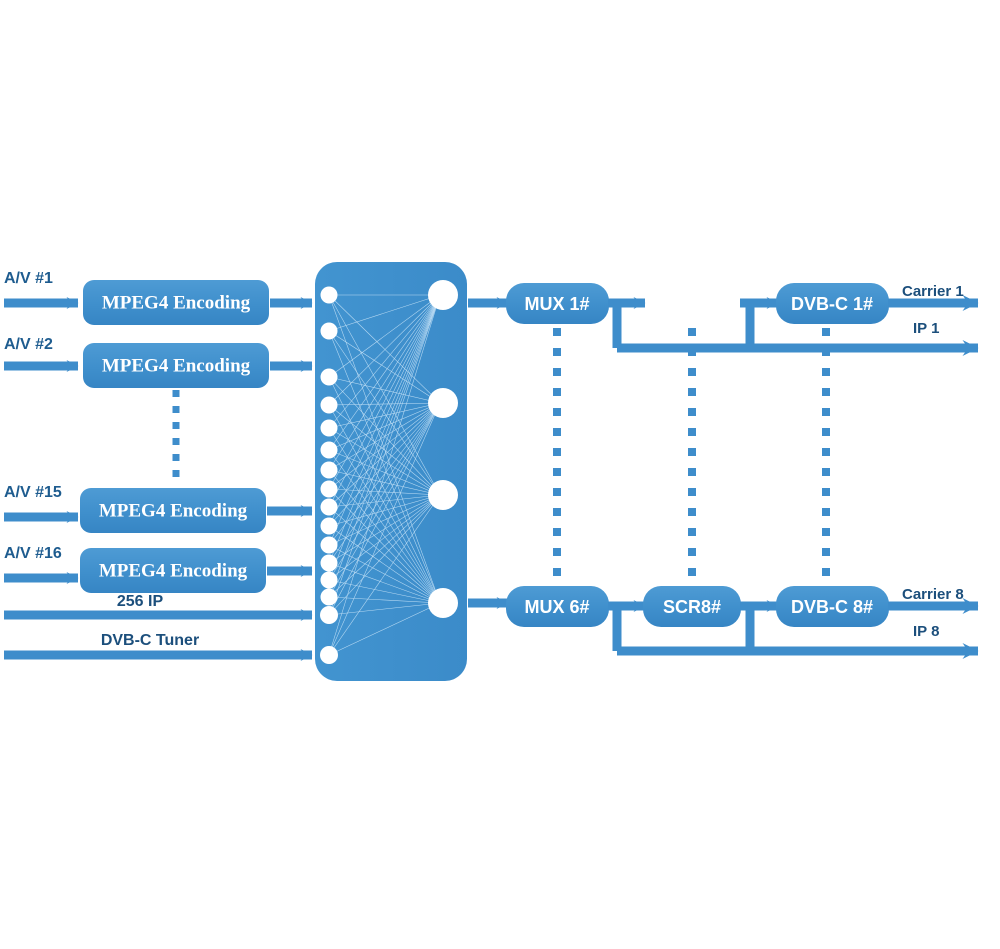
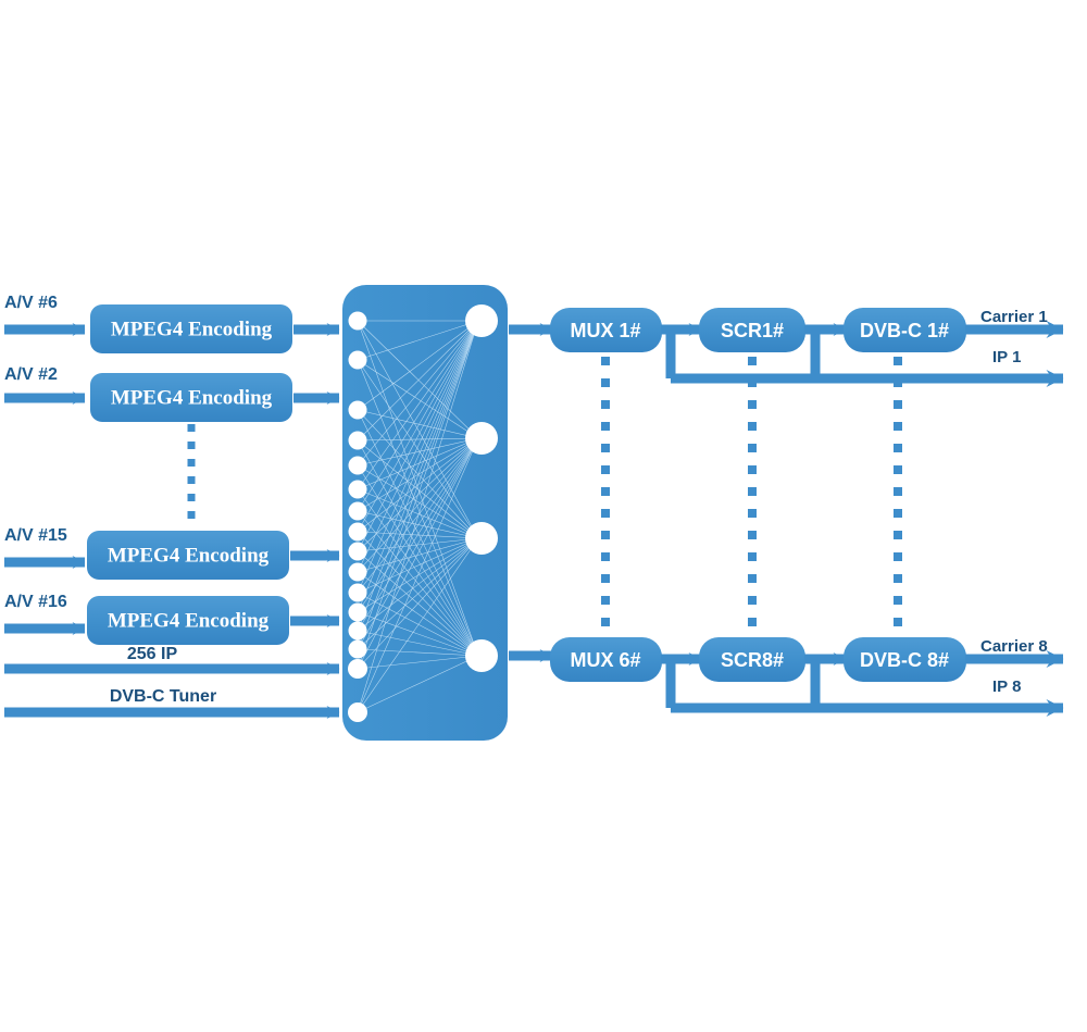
- A/V #1
+ A/V #6
  A/V #2
  A/V #15
  A/V #16
  MPEG4 Encoding
  MPEG4 Encoding
  MPEG4 Encoding
  MPEG4 Encoding
  256 IP
  DVB-C Tuner
  MUX 1#
+ SCR1#
  DVB-C 1#
  Carrier 1
  IP 1
  MUX 6#
  SCR8#
  DVB-C 8#
  Carrier 8
  IP 8
